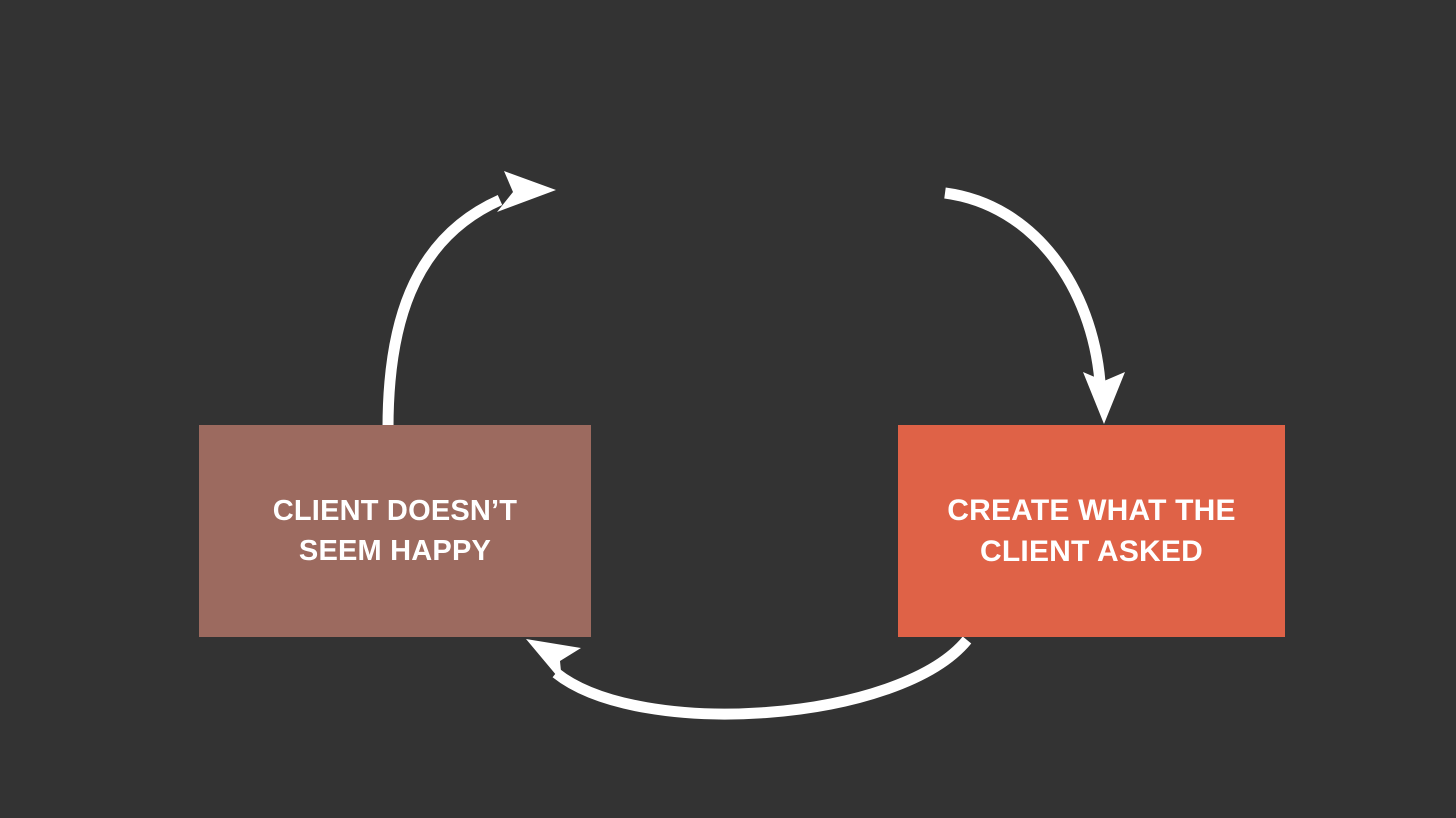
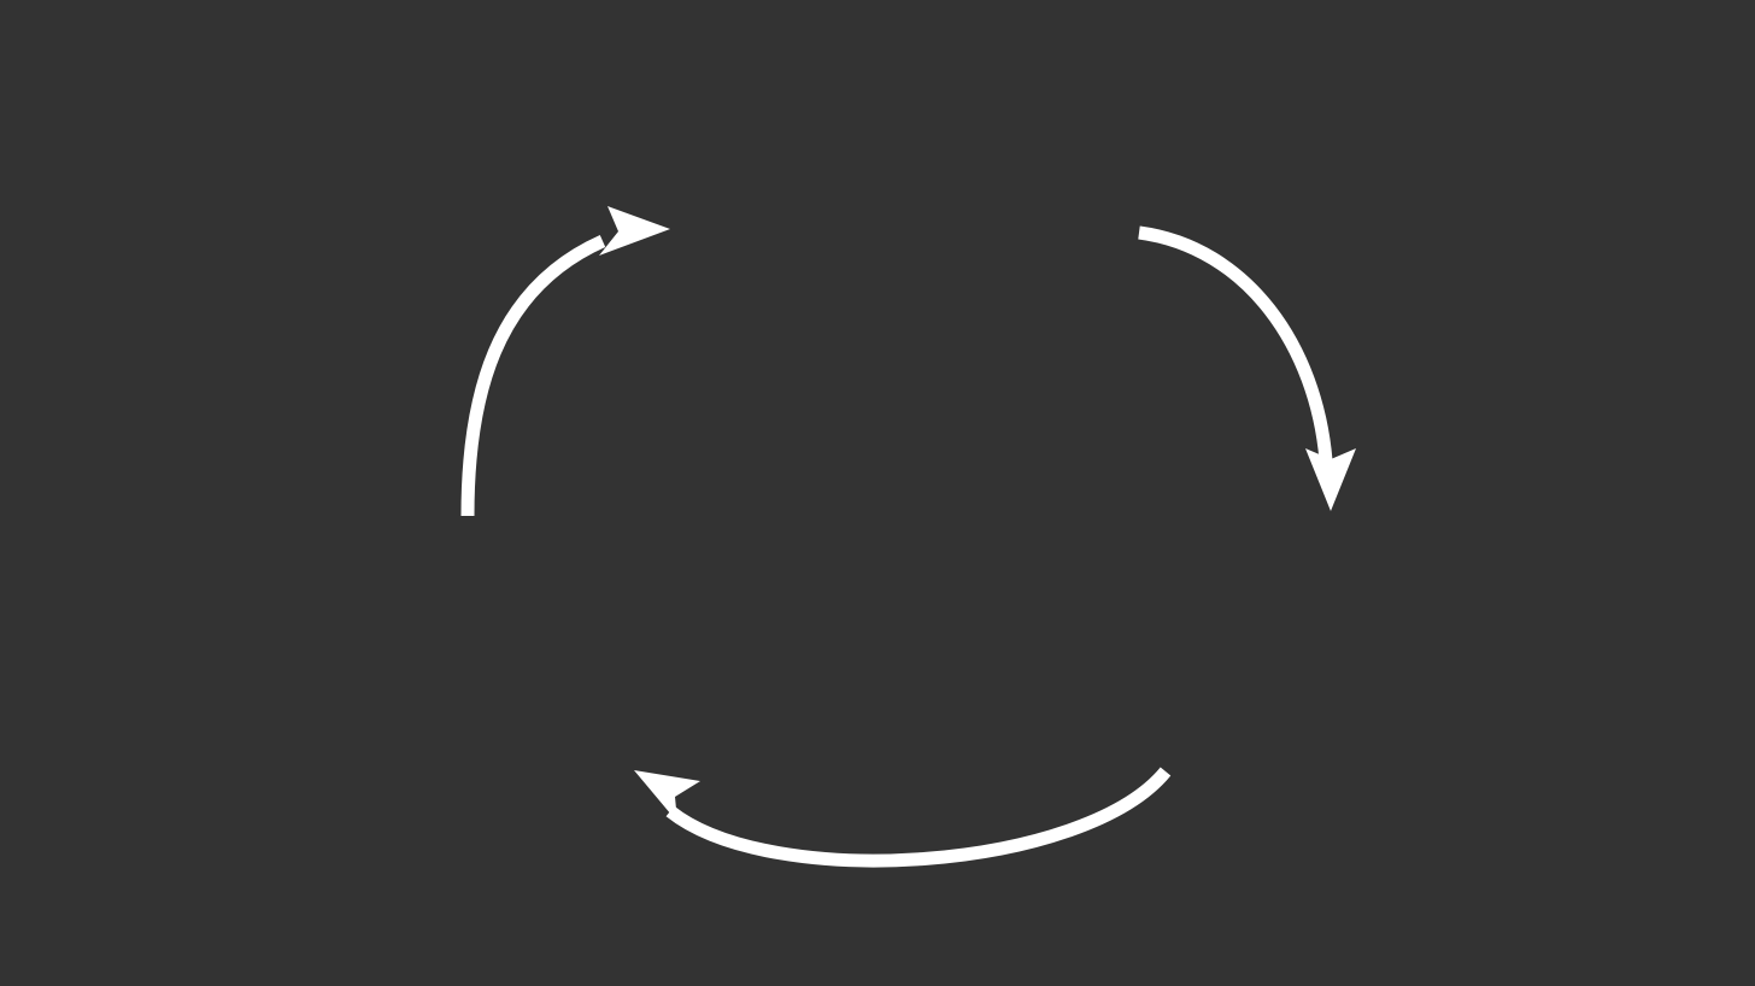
- CREATE WHAT THE
- CLIENT ASKED
- CLIENT DOESN’T
- SEEM HAPPY
